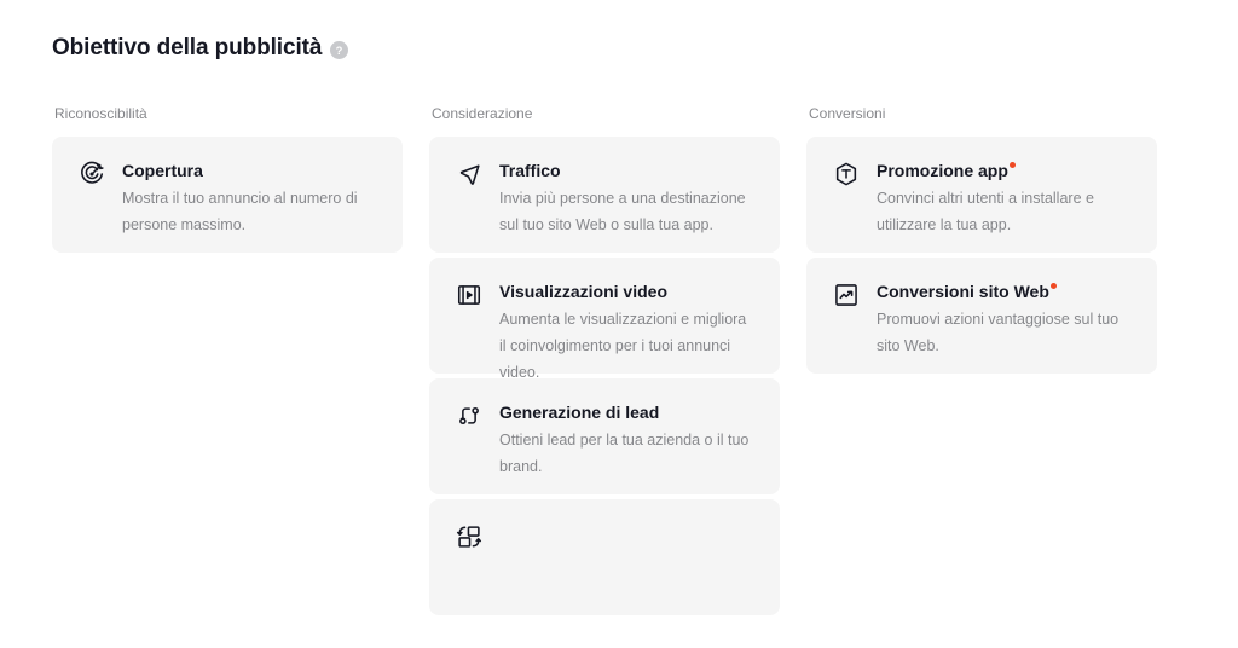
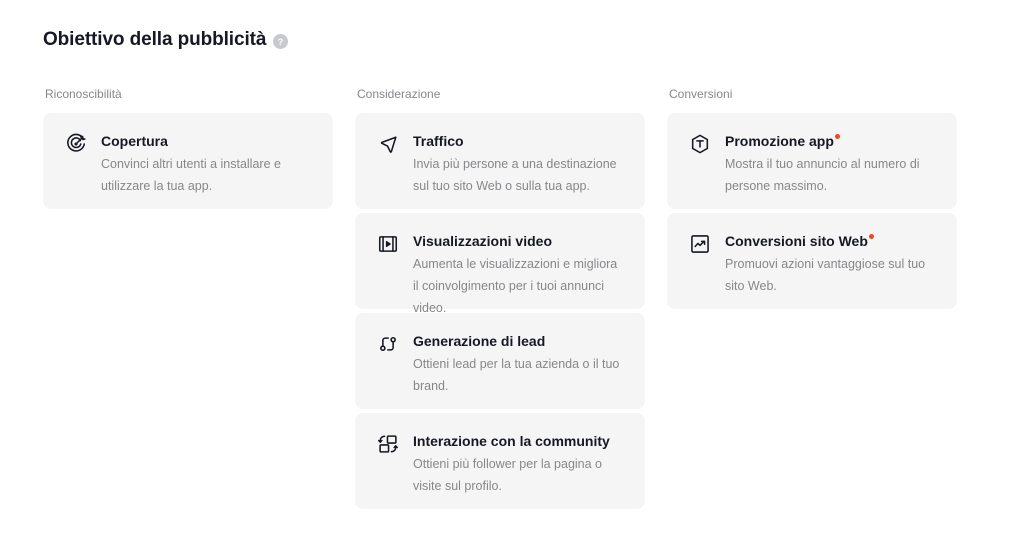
  Obiettivo della pubblicità
  ?
  Riconoscibilità
  Copertura
- Mostra il tuo annuncio al numero di persone massimo.
+ Convinci altri utenti a installare e utilizzare la tua app.
  Considerazione
  Traffico
  Invia più persone a una destinazione sul tuo sito Web o sulla tua app.
  Visualizzazioni video
  Aumenta le visualizzazioni e migliora il coinvolgimento per i tuoi annunci video.
  Generazione di lead
  Ottieni lead per la tua azienda o il tuo brand.
+ Interazione con la community
+ Ottieni più follower per la pagina o visite sul profilo.
  Conversioni
  Promozione app
- Convinci altri utenti a installare e utilizzare la tua app.
+ Mostra il tuo annuncio al numero di persone massimo.
  Conversioni sito Web
  Promuovi azioni vantaggiose sul tuo sito Web.
